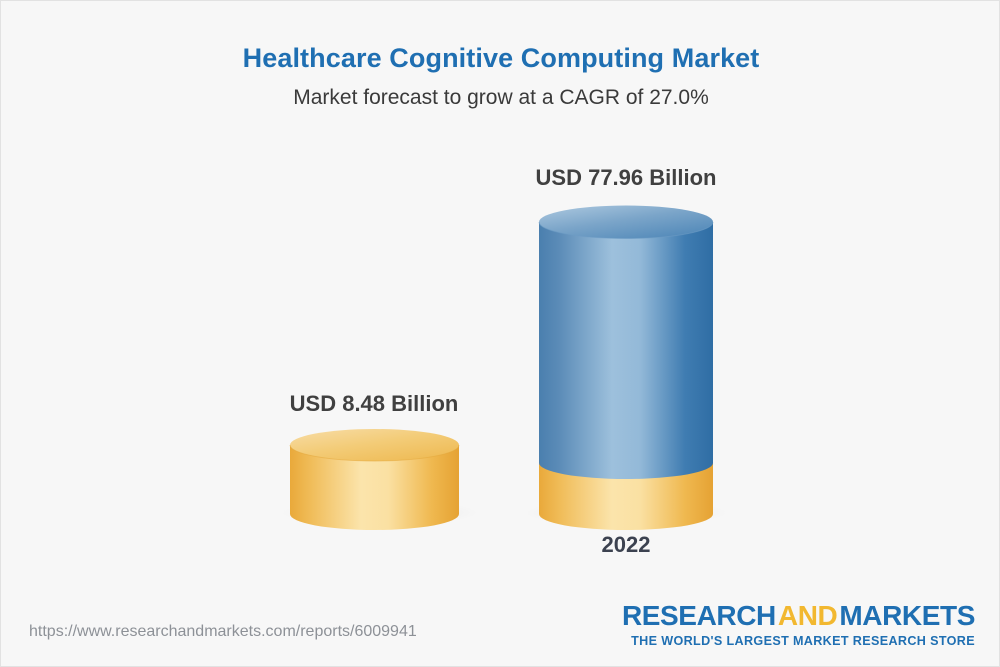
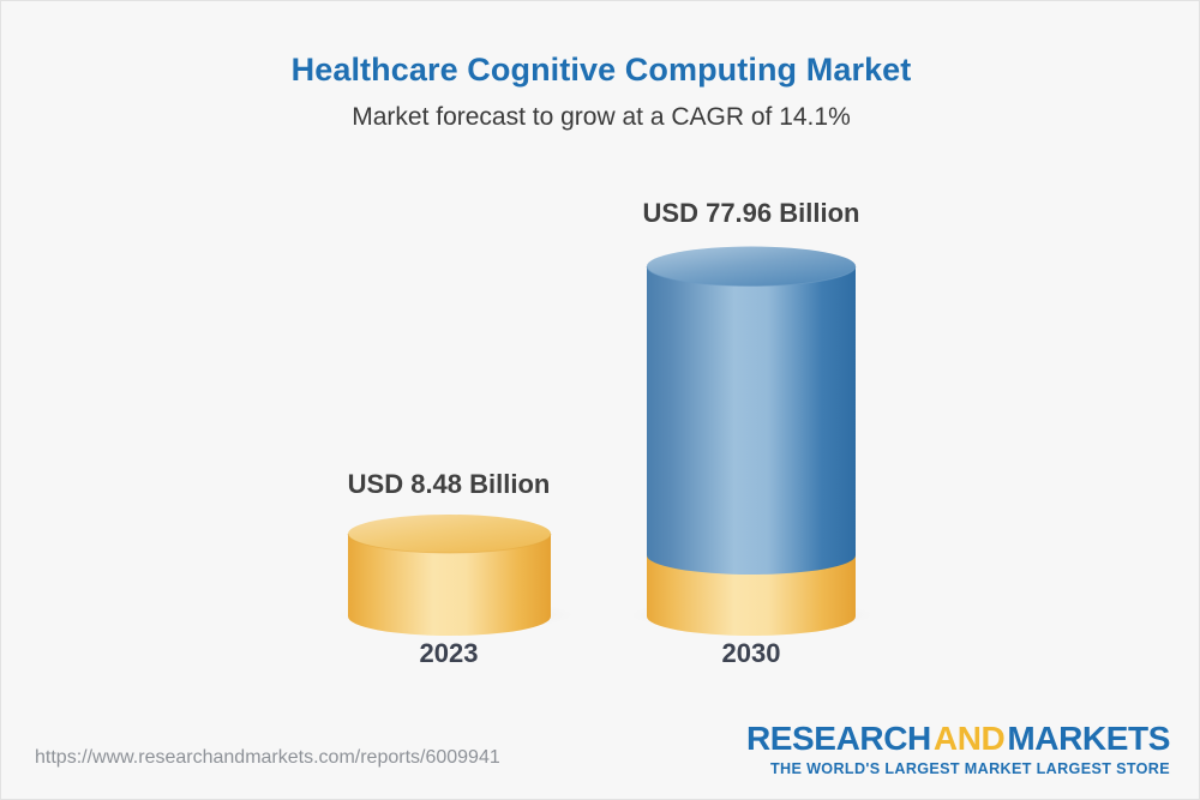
  Healthcare Cognitive Computing Market
- Market forecast to grow at a CAGR of 27.0%
+ Market forecast to grow at a CAGR of 14.1%
  USD 8.48 Billion
  USD 77.96 Billion
+ 2023
- 2022
+ 2030
  https://www.researchandmarkets.com/reports/6009941
  RESEARCHANDMARKETS
- THE WORLD'S LARGEST MARKET RESEARCH STORE
+ THE WORLD'S LARGEST MARKET LARGEST STORE
